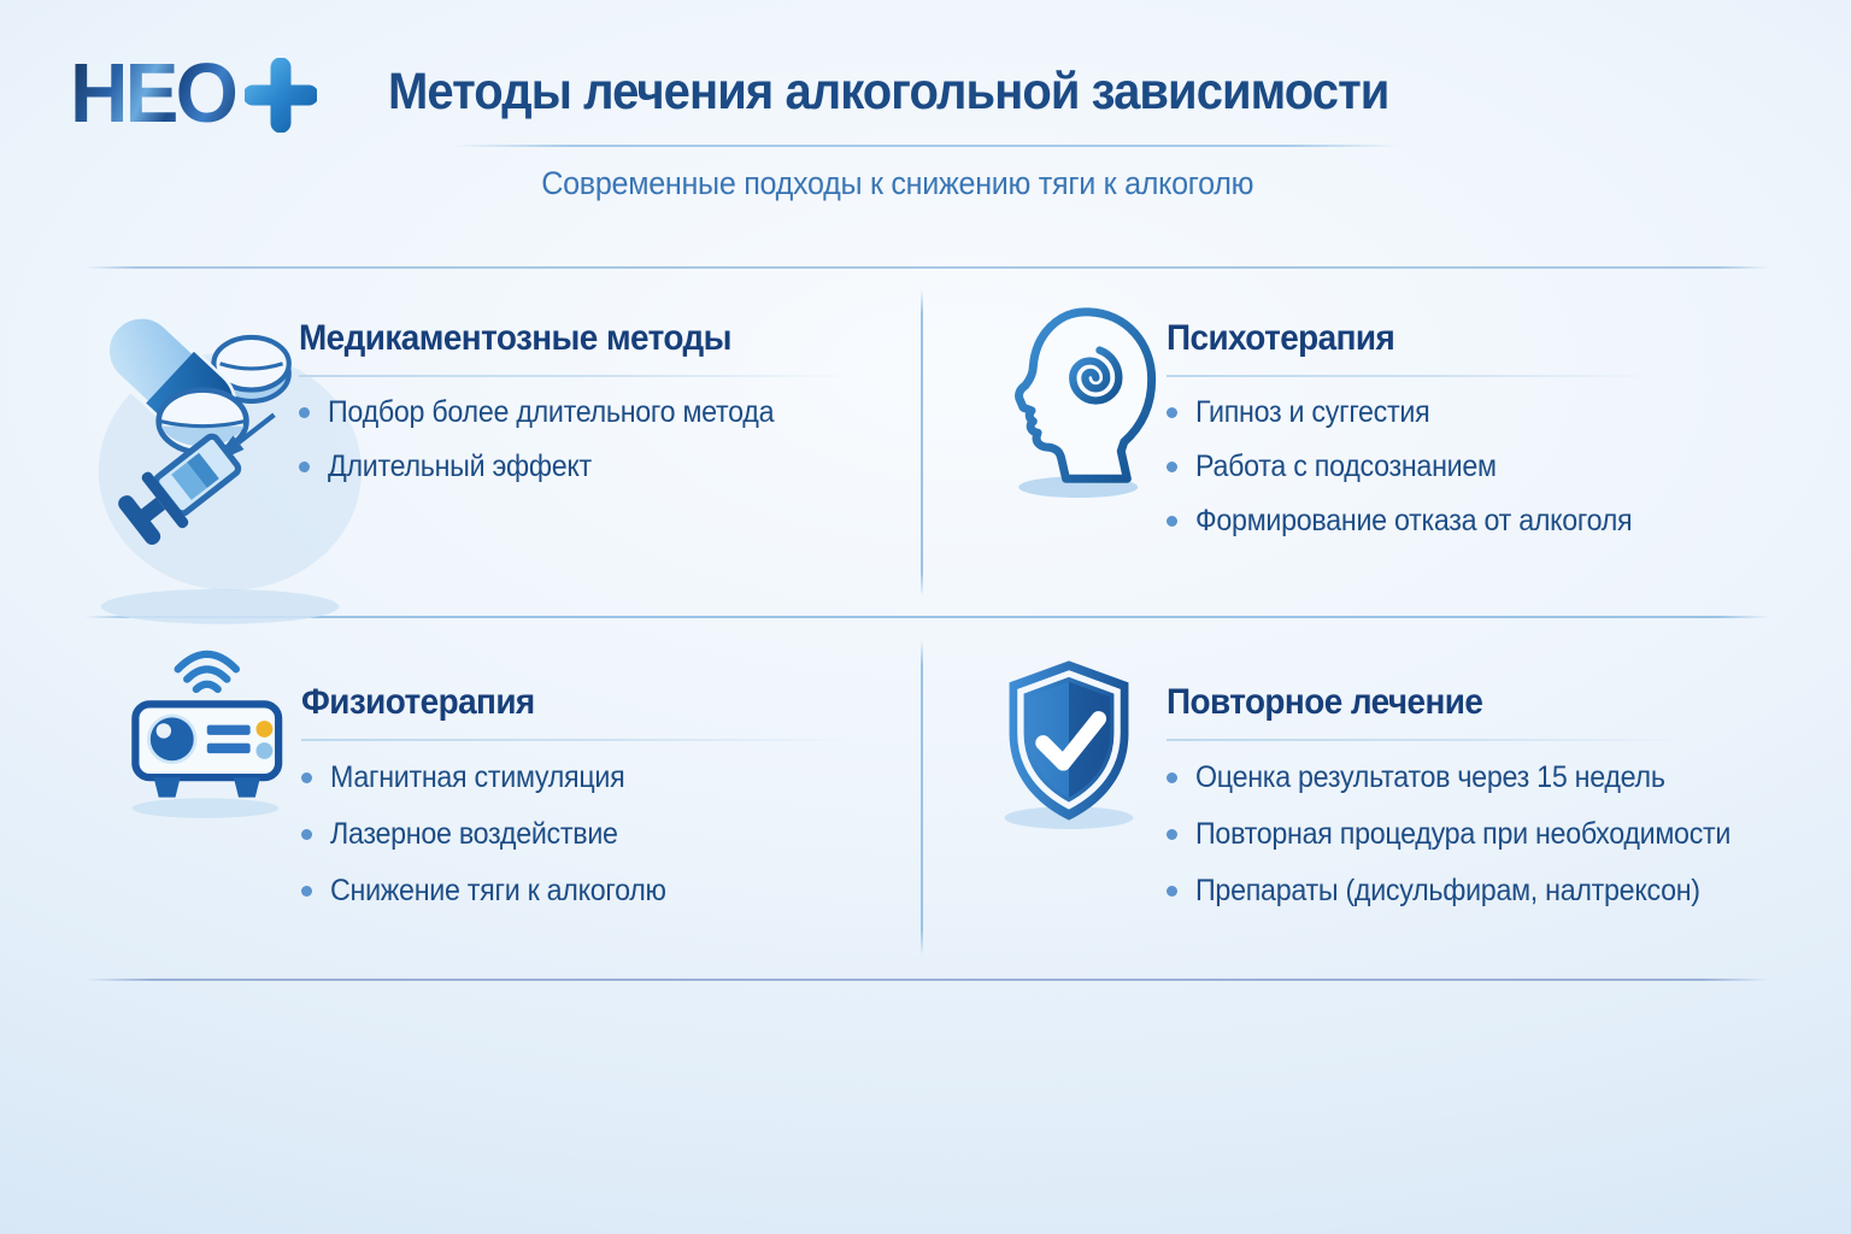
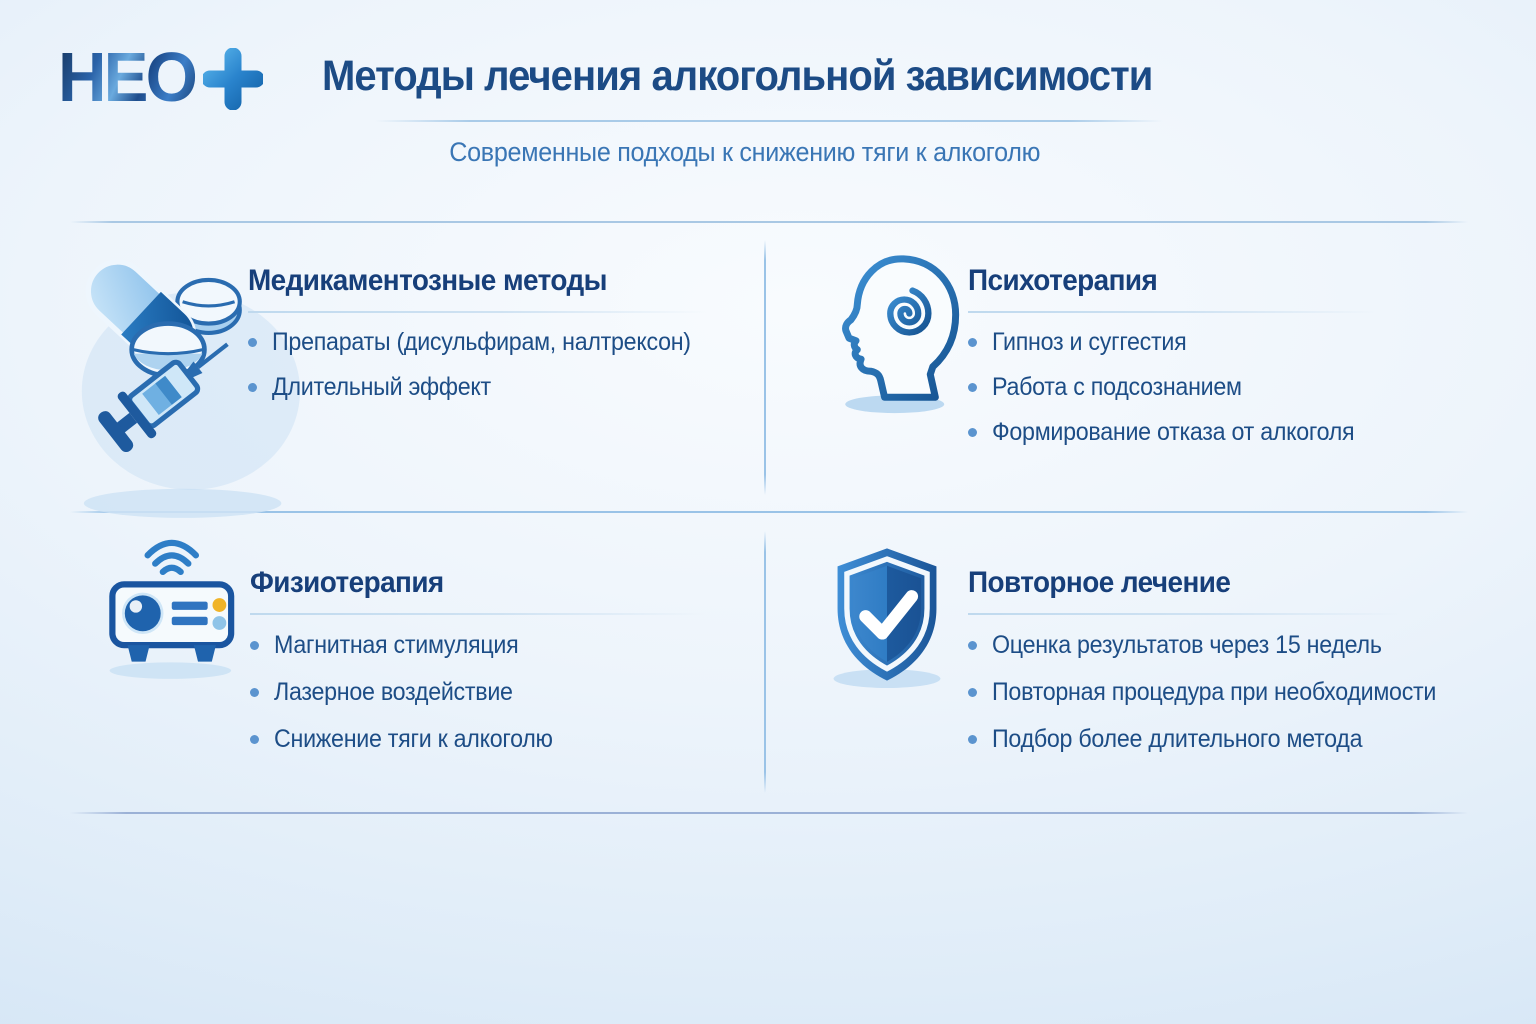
  НЕО
  Методы лечения алкогольной зависимости
  Современные подходы к снижению тяги к алкоголю
  Медикаментозные методы
- Подбор более длительного метода
+ Препараты (дисульфирам, налтрексон)
  Длительный эффект
  Психотерапия
  Гипноз и суггестия
  Работа с подсознанием
  Формирование отказа от алкоголя
  Физиотерапия
  Магнитная стимуляция
  Лазерное воздействие
  Снижение тяги к алкоголю
  Повторное лечение
  Оценка результатов через 15 недель
  Повторная процедура при необходимости
- Препараты (дисульфирам, налтрексон)
+ Подбор более длительного метода
